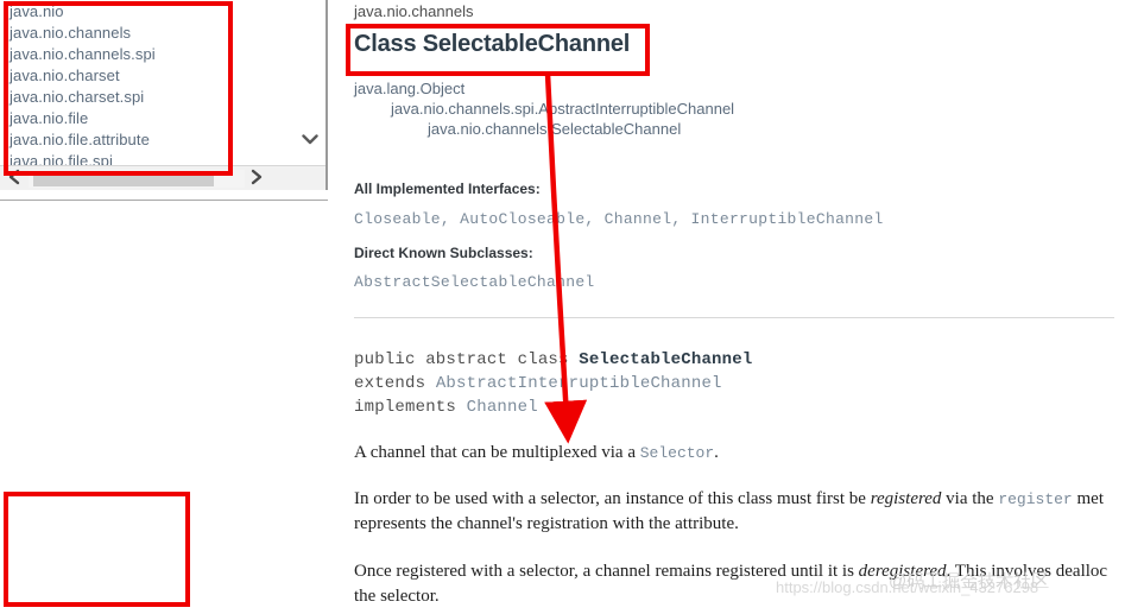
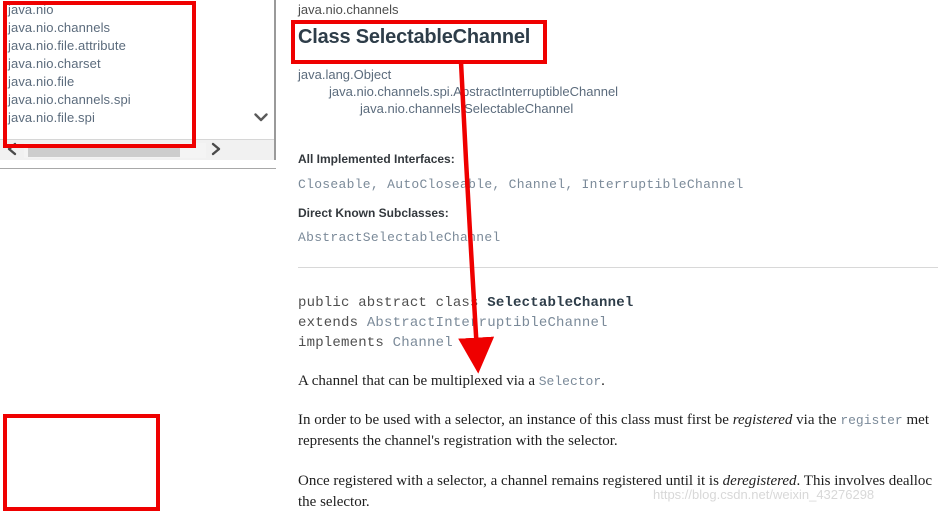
  java.nio
  java.nio.channels
- java.nio.channels.spi
+ java.nio.file.attribute
  java.nio.charset
- java.nio.charset.spi
  java.nio.file
- java.nio.file.attribute
+ java.nio.channels.spi
  java.nio.file.spi
  java.nio.channels
  Class SelectableChannel
  java.lang.Object
  java.nio.channels.spi.AbstractInterruptibleChannel
  java.nio.channelsSelectableChannel
  All Implemented Interfaces:
  Closeable, AutoCloseable, Channel, InterruptibleChannel
  Direct Known Subclasses:
  AbstractSelectableChanel
  public abstract clas SelectableChannel
  extends AbstractInteruptibleChannel
  implements Channel
  A channel that can be multiplexed via a Selector.
  In order to be used with a selector, an instance of this class must first be registered via the register met
- represents the channel's registration with the attribute.
+ represents the channel's registration with the selector.
  Once registered with a selector, a channel remains registered until it is deregistered. This involves dealloc
  the selector.
  https://blog.csdn.net/weixin_43276298
- @码工掘金技术社区
